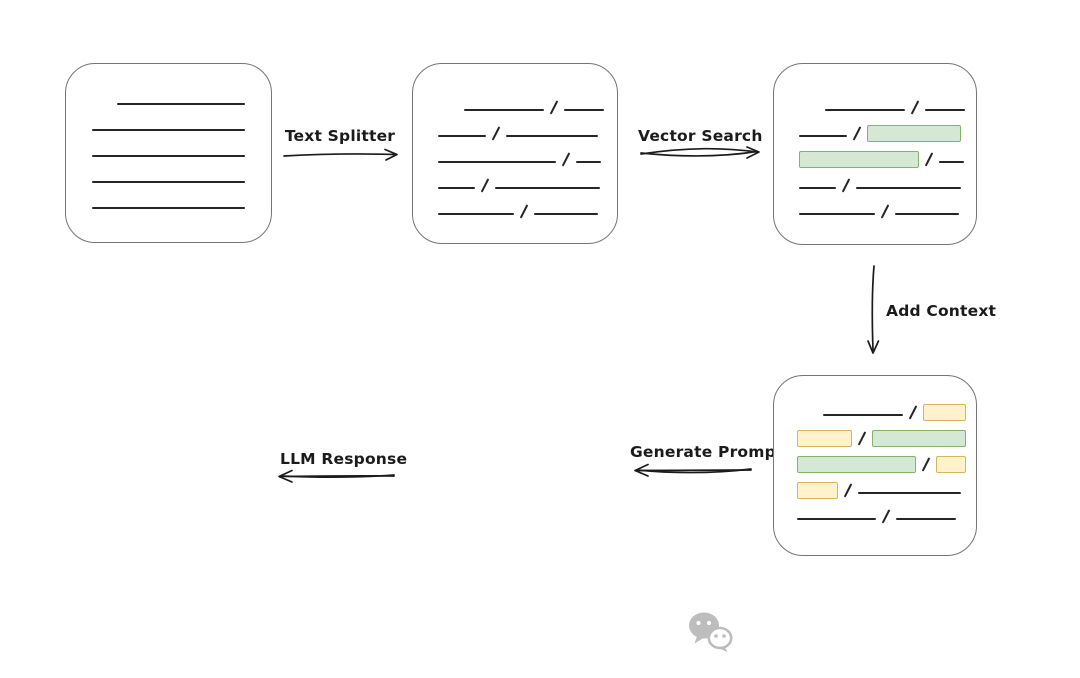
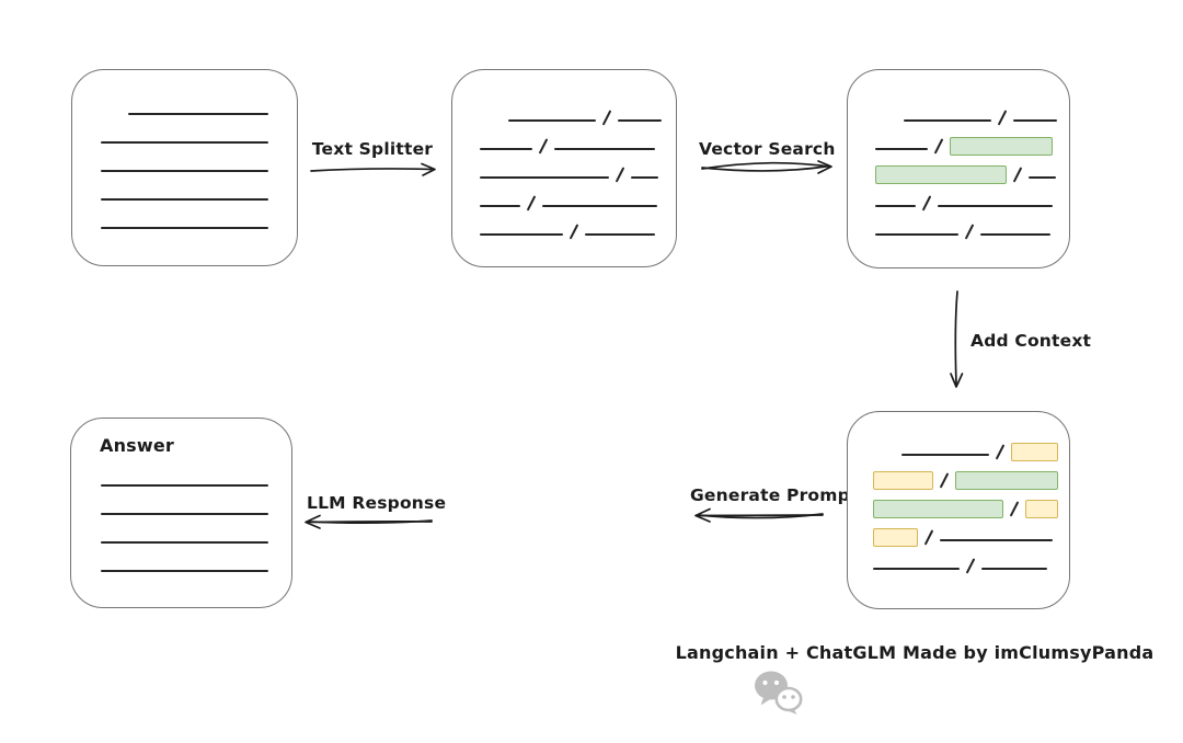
  Text Splitter
  Vector Search
  Add Context
  Generate Promp
  LLM Response
+ Answer
+ Langchain + ChatGLM Made by imClumsyPanda
